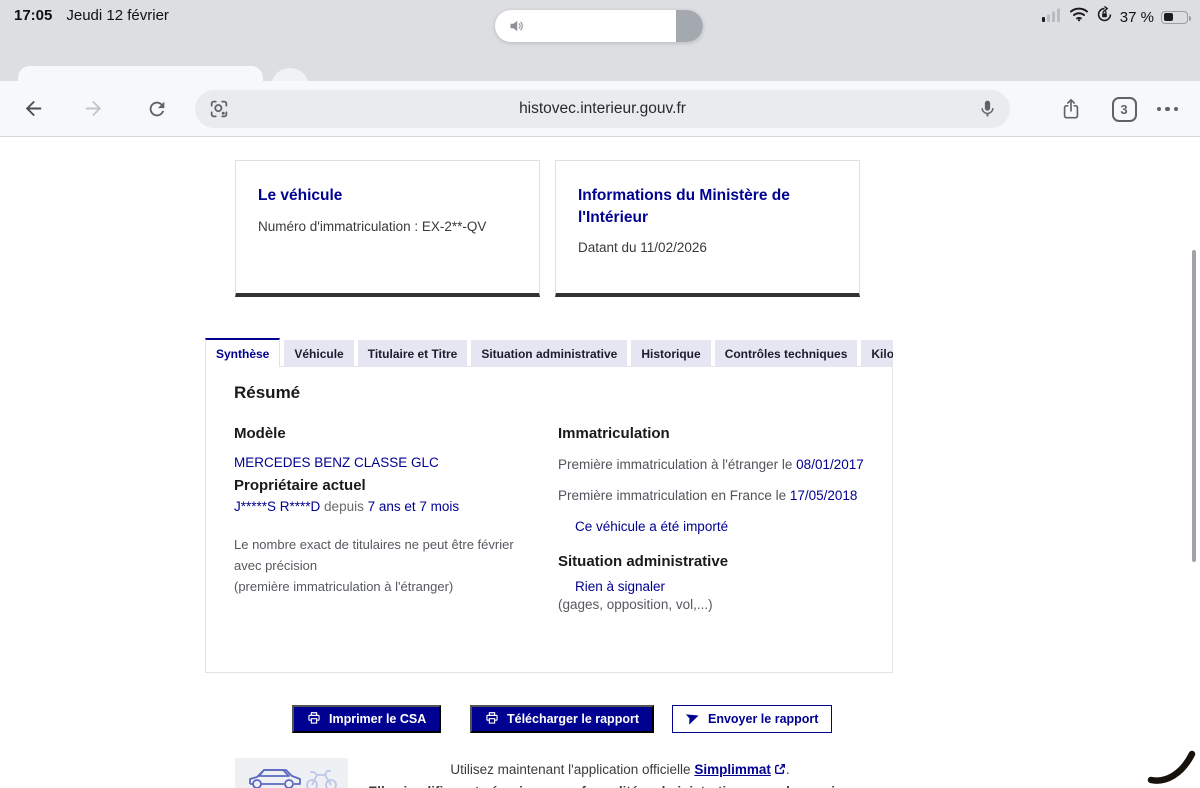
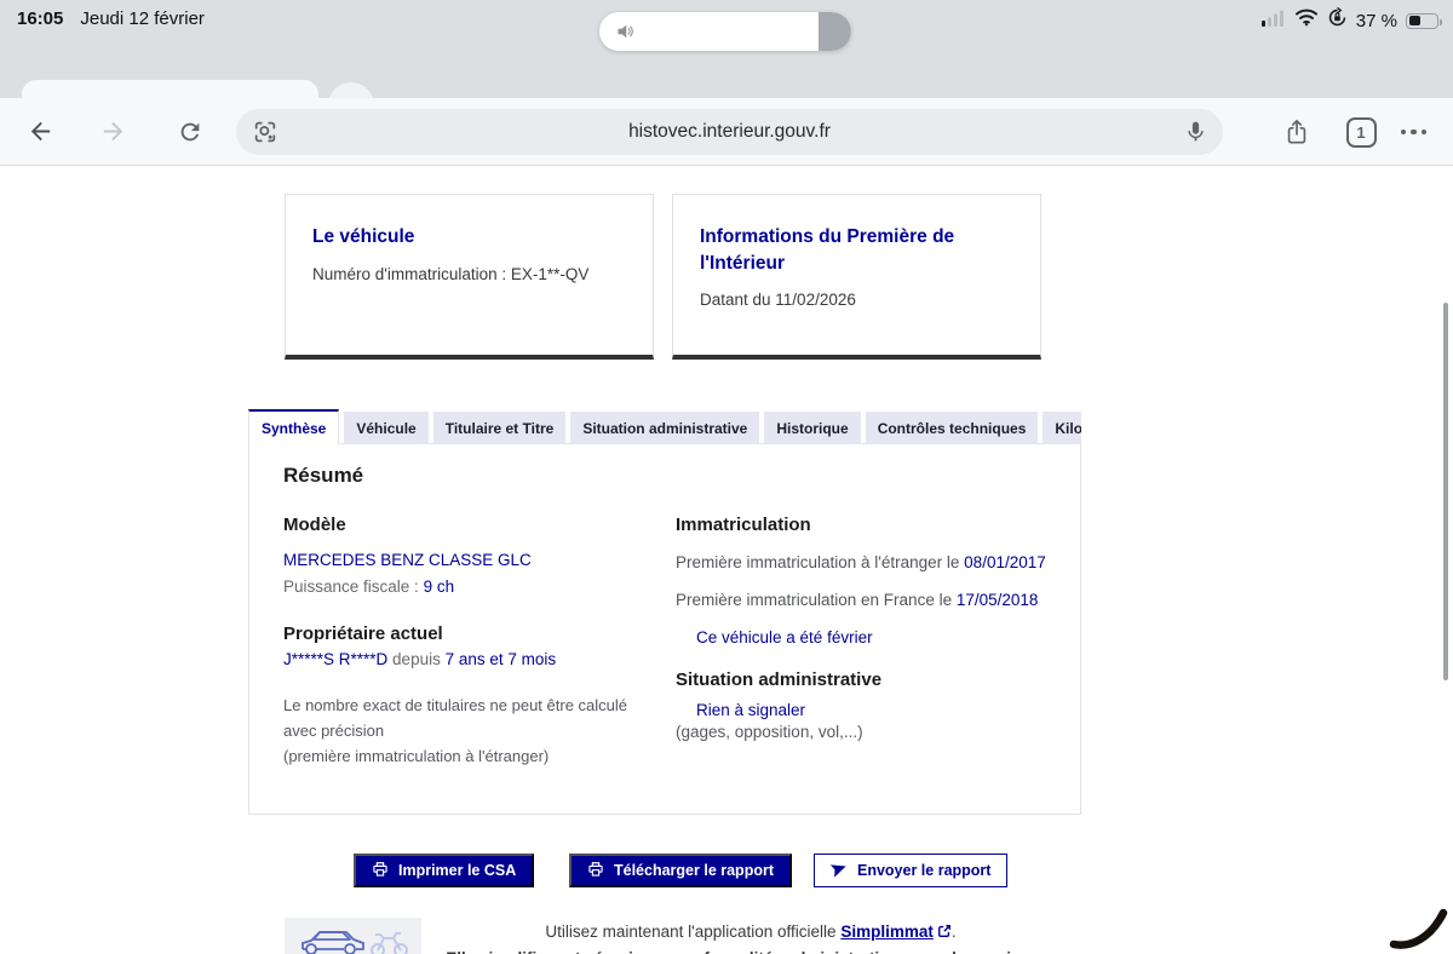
- 17:05 Jeudi 12 février
+ 16:05 Jeudi 12 février
  37 %
  histovec.interieur.gouv.fr
- 3
+ 1
  Le véhicule
- Numéro d'immatriculation : EX-2**-QV
+ Numéro d'immatriculation : EX-1**-QV
- Informations du Ministère de l'Intérieur
+ Informations du Première de l'Intérieur
  Datant du 11/02/2026
  Synthèse
  Véhicule
  Titulaire et Titre
  Situation administrative
  Historique
  Contrôles techniques
  Résumé
  Modèle
  MERCEDES BENZ CLASSE GLC
+ Puissance fiscale : 9 ch
  Propriétaire actuel
  J*****S R****D depuis 7 ans et 7 mois
- Le nombre exact de titulaires ne peut être février avec précision
+ Le nombre exact de titulaires ne peut être calculé avec précision
  (première immatriculation à l'étranger)
  Immatriculation
  Première immatriculation à l'étranger le 08/01/2017
  Première immatriculation en France le 17/05/2018
- Ce véhicule a été importé
+ Ce véhicule a été février
  Situation administrative
  Rien à signaler
  (gages, opposition, vol,...)
  Imprimer le CSA
  Télécharger le rapport
  Envoyer le rapport
  Utilisez maintenant l'application officielle Simplimmat .
